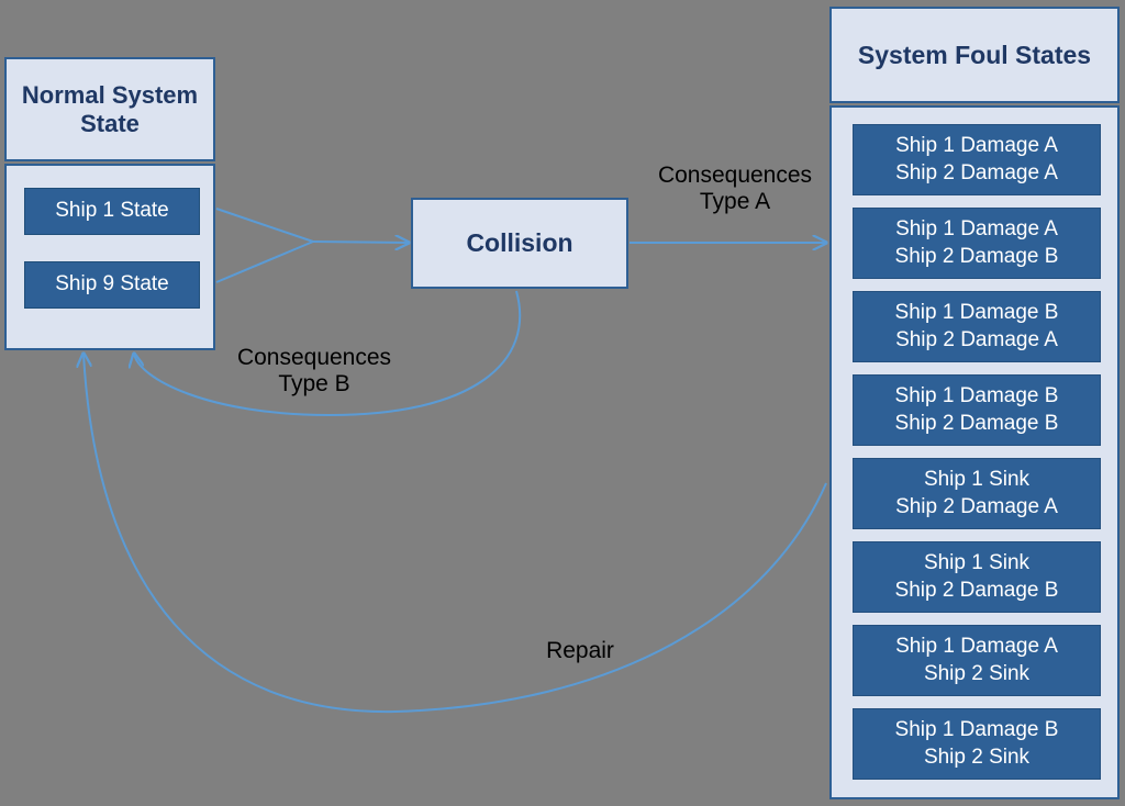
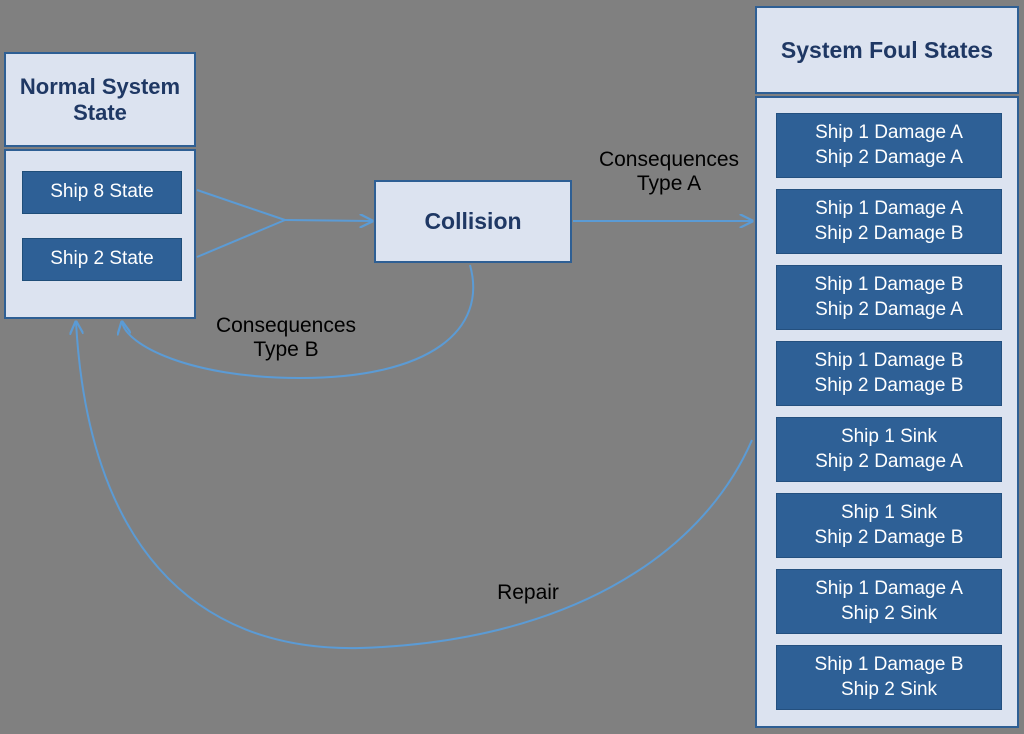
  Normal System State
- Ship 1 State
+ Ship 8 State
- Ship 9 State
+ Ship 2 State
  Collision
  System Foul States
  Ship 1 Damage A
  Ship 2 Damage A
  Ship 1 Damage A
  Ship 2 Damage B
  Ship 1 Damage B
  Ship 2 Damage A
  Ship 1 Damage B
  Ship 2 Damage B
  Ship 1 Sink
  Ship 2 Damage A
  Ship 1 Sink
  Ship 2 Damage B
  Ship 1 Damage A
  Ship 2 Sink
  Ship 1 Damage B
  Ship 2 Sink
  Consequences
  Type A
  Consequences
  Type B
  Repair
